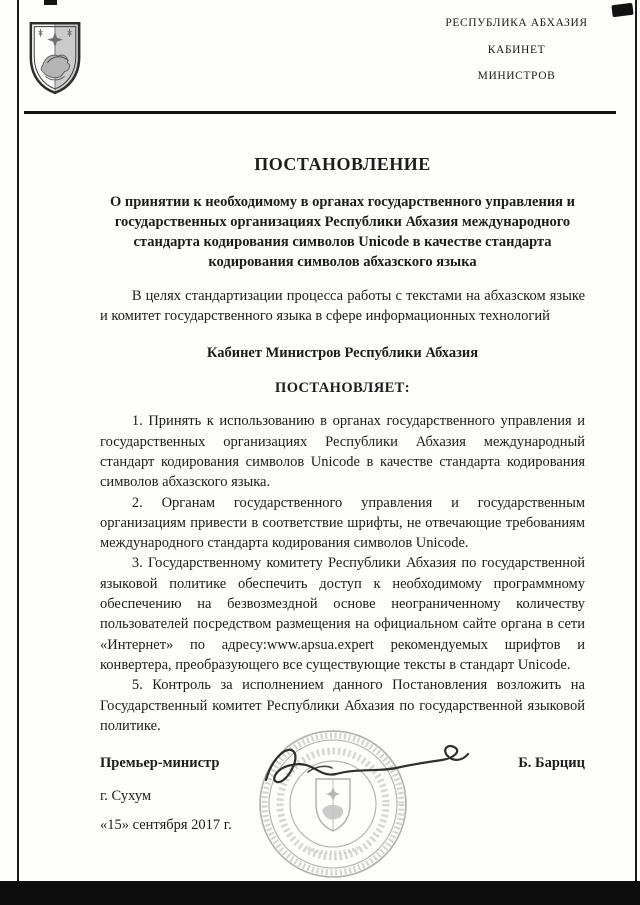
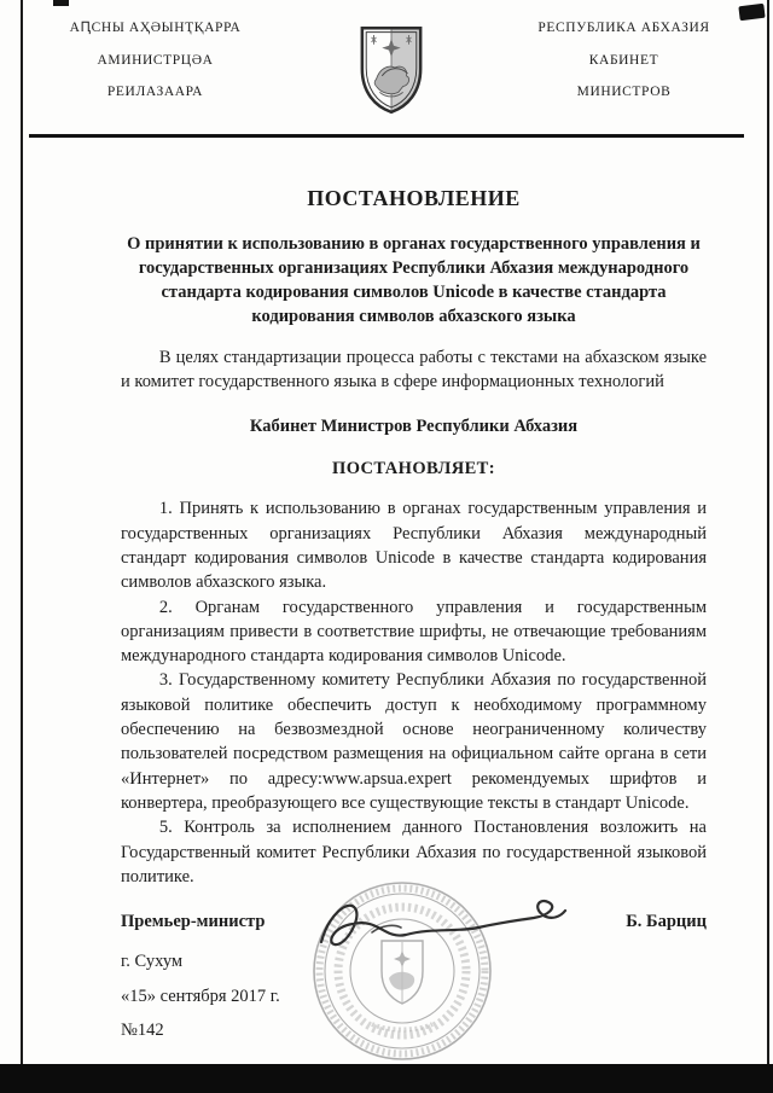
+ АԤСНЫ АҲӘЫНҬҚАРРА
+ АМИНИСТРЦӘА
+ РЕИЛАЗААРА
  РЕСПУБЛИКА АБХАЗИЯ
  КАБИНЕТ
  МИНИСТРОВ
  ПОСТАНОВЛЕНИЕ
- О принятии к необходимому в органах государственного управления и государственных организациях Республики Абхазия международного стандарта кодирования символов Unicode в качестве стандарта кодирования символов абхазского языка
+ О принятии к использованию в органах государственного управления и государственных организациях Республики Абхазия международного стандарта кодирования символов Unicode в качестве стандарта кодирования символов абхазского языка
  В целях стандартизации процесса работы с текстами на абхазском языке и комитет государственного языка в сфере информационных технологий
  Кабинет Министров Республики Абхазия
  ПОСТАНОВЛЯЕТ:
- 1. Принять к использованию в органах государственного управления и государственных организациях Республики Абхазия международный стандарт кодирования символов Unicode в качестве стандарта кодирования символов абхазского языка.
+ 1. Принять к использованию в органах государственным управления и государственных организациях Республики Абхазия международный стандарт кодирования символов Unicode в качестве стандарта кодирования символов абхазского языка.
  2. Органам государственного управления и государственным организациям привести в соответствие шрифты, не отвечающие требованиям международного стандарта кодирования символов Unicode.
  3. Государственному комитету Республики Абхазия по государственной языковой политике обеспечить доступ к необходимому программному обеспечению на безвозмездной основе неограниченному количеству пользователей посредством размещения на официальном сайте органа в сети «Интернет» по адресу:www.apsua.expert рекомендуемых шрифтов и конвертера, преобразующего все существующие тексты в стандарт Unicode.
  5. Контроль за исполнением данного Постановления возложить на Государственный комитет Республики Абхазия по государственной языковой политике.
  Премьер-министр
  Б. Барциц
  г. Сухум
  «15» сентября 2017 г.
+ №142
